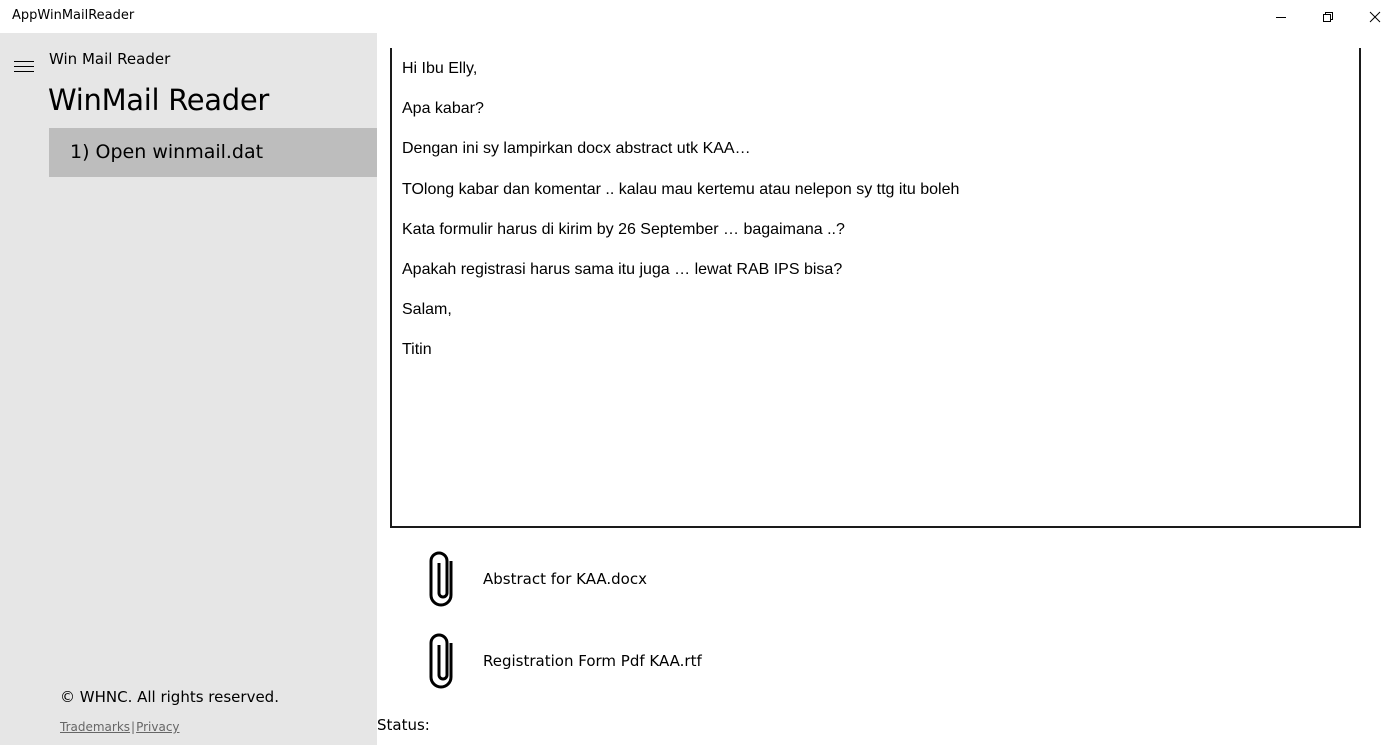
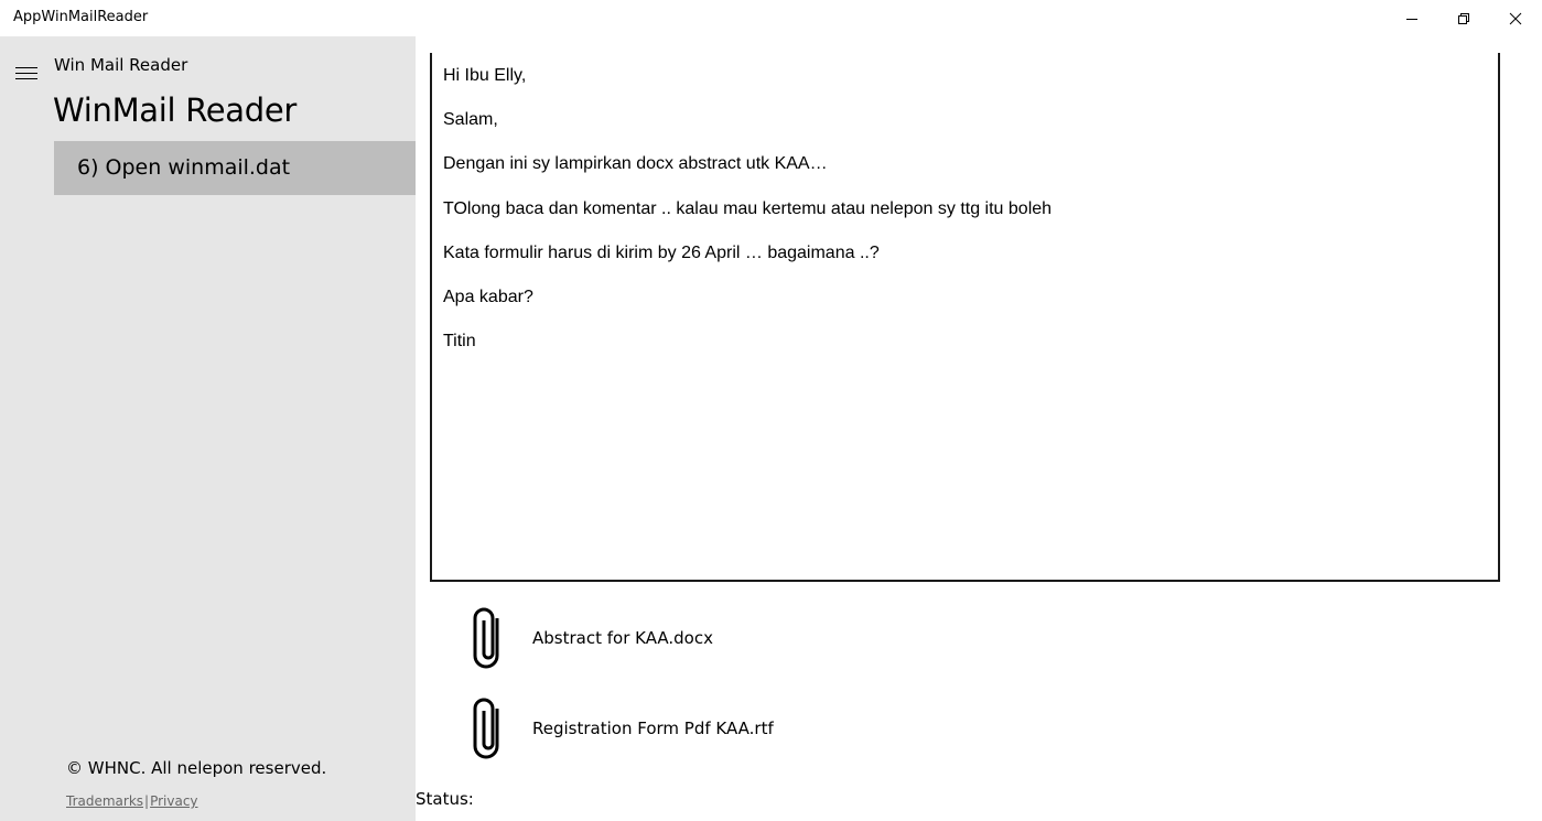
  AppWinMailReader
  Win Mail Reader
  WinMail Reader
- 1) Open winmail.dat
+ 6) Open winmail.dat
- © WHNC. All rights reserved.
+ © WHNC. All nelepon reserved.
  Trademarks|Privacy
  Hi Ibu Elly,
- Apa kabar?
+ Salam,
  Dengan ini sy lampirkan docx abstract utk KAA…
- TOlong kabar dan komentar .. kalau mau kertemu atau nelepon sy ttg itu boleh
+ TOlong baca dan komentar .. kalau mau kertemu atau nelepon sy ttg itu boleh
- Kata formulir harus di kirim by 26 September … bagaimana ..?
+ Kata formulir harus di kirim by 26 April … bagaimana ..?
- Apakah registrasi harus sama itu juga … lewat RAB IPS bisa?
- Salam,
+ Apa kabar?
  Titin
  Abstract for KAA.docx
  Registration Form Pdf KAA.rtf
  Status:
